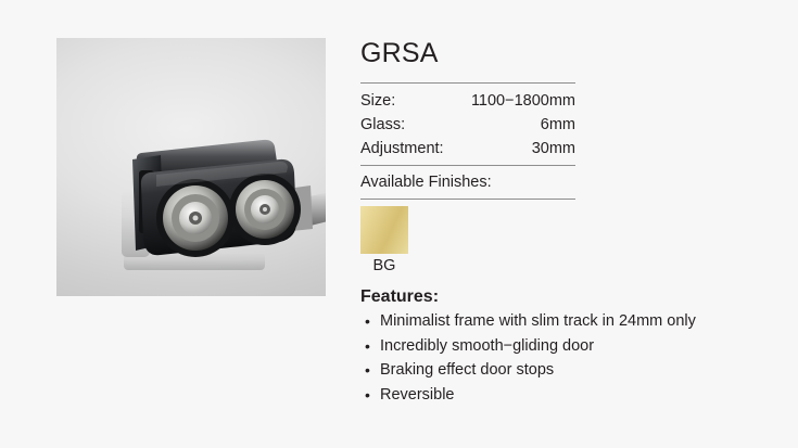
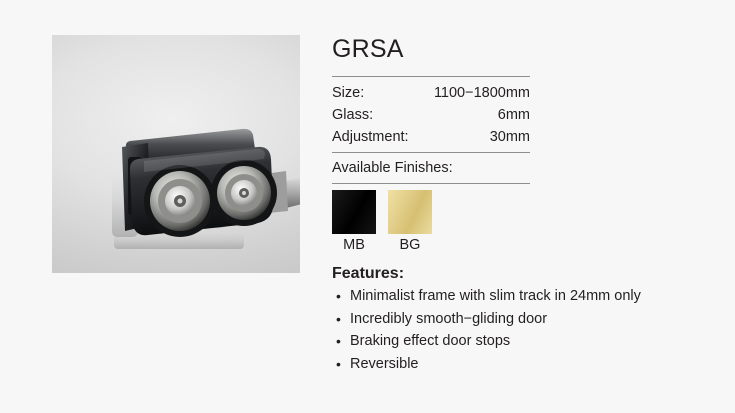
  GRSA
  Size:	1100−1800mm
  Glass:	6mm
  Adjustment:	30mm
  Available Finishes:
+ MB
  BG
  Features:
  Minimalist frame with slim track in 24mm only
  Incredibly smooth−gliding door
  Braking effect door stops
  Reversible
